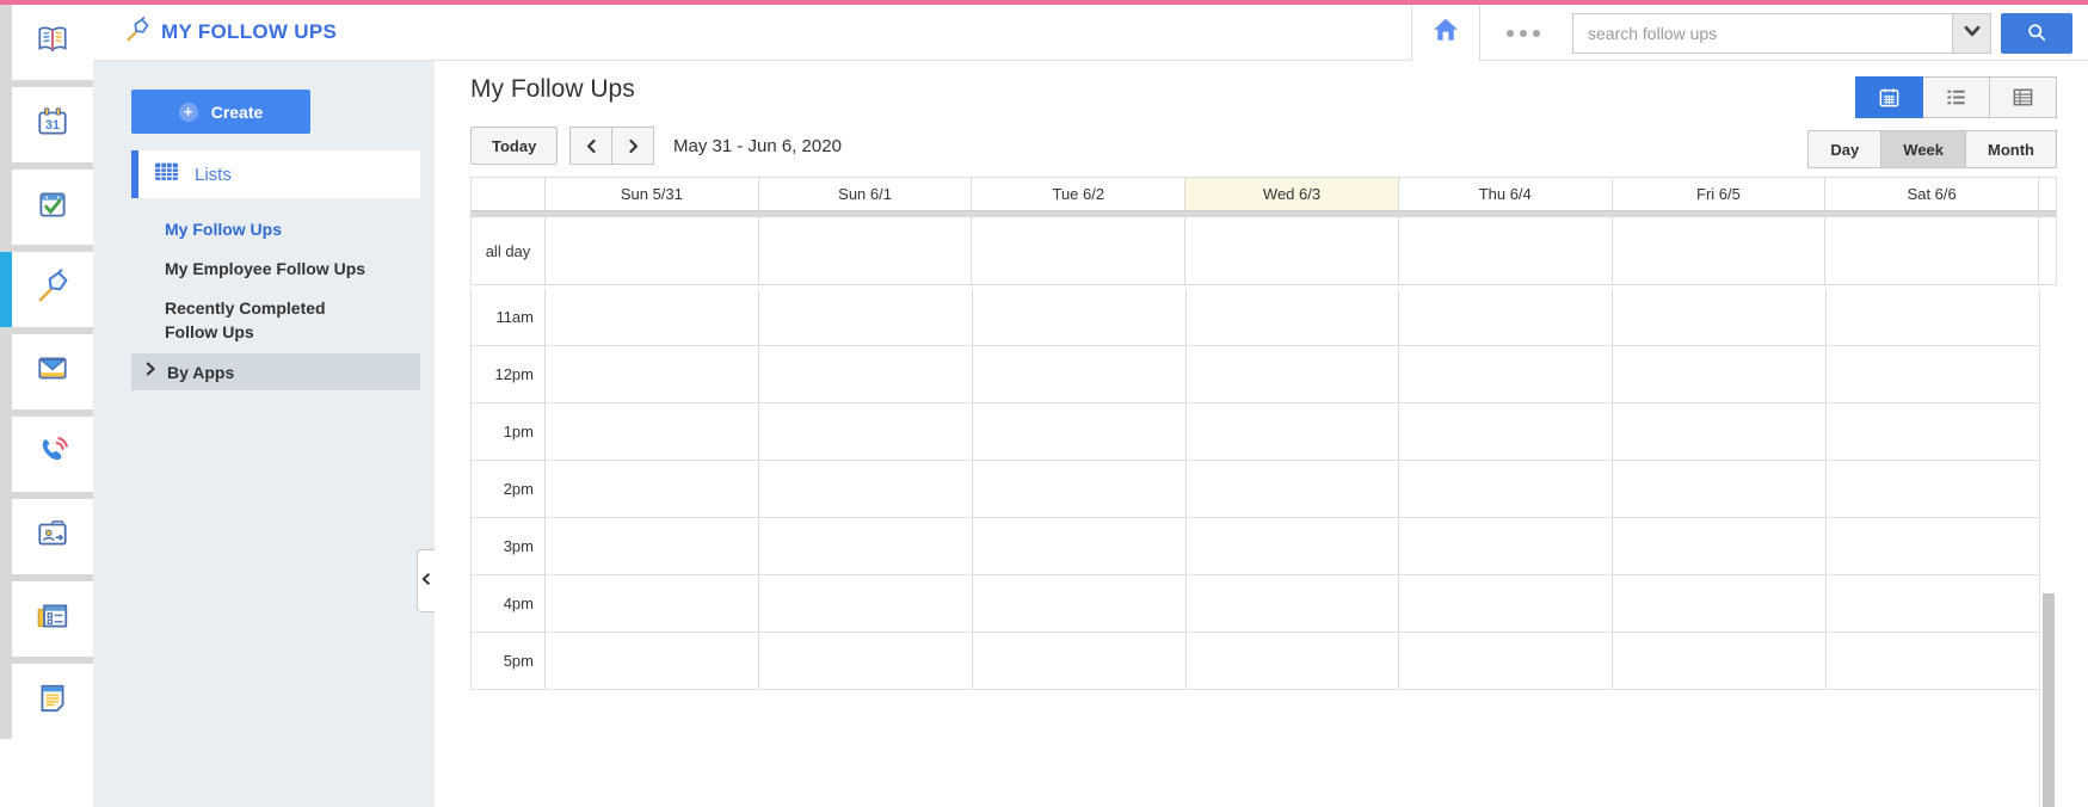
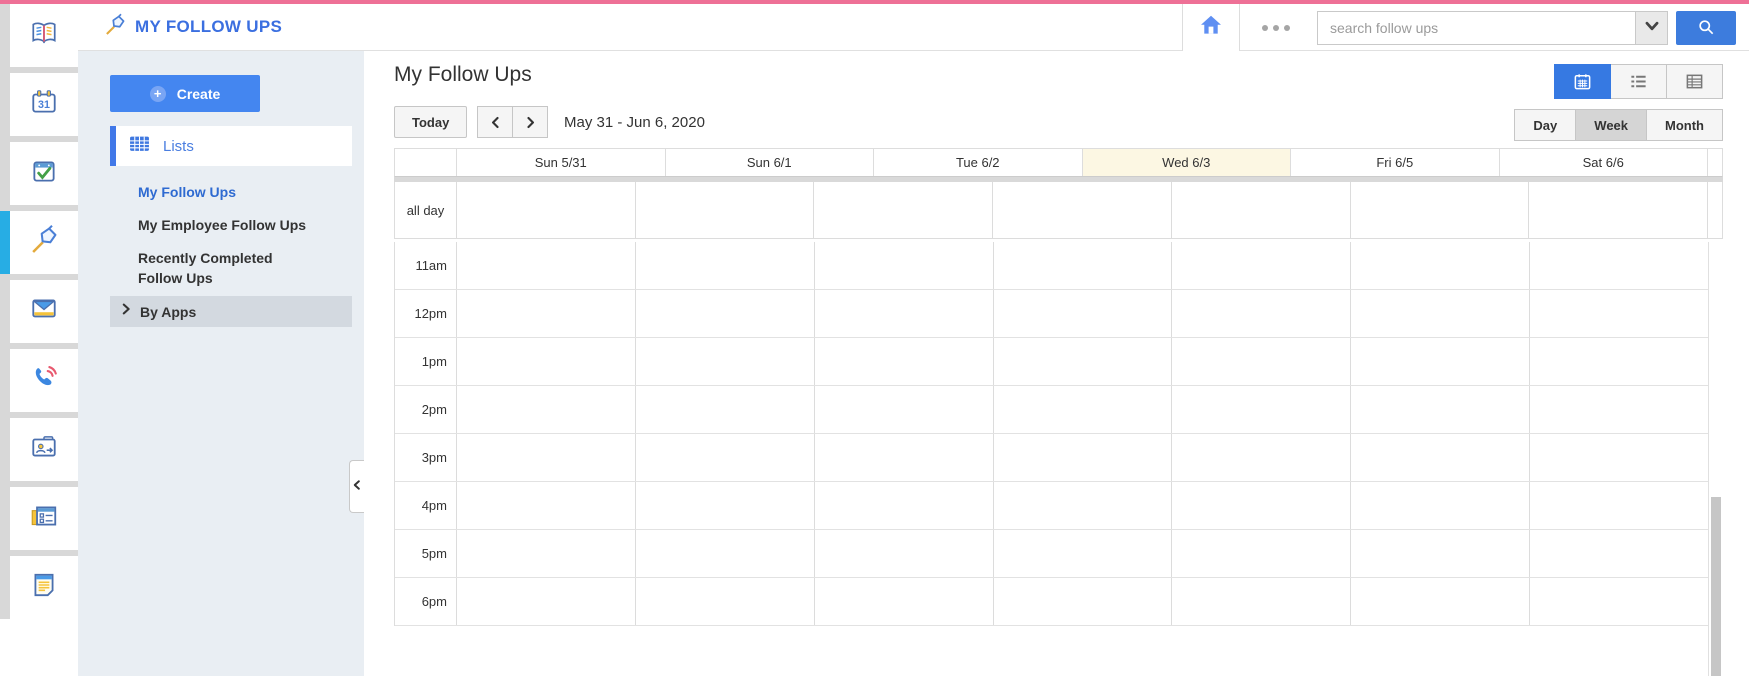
  31
  MY FOLLOW UPS
  search follow ups
  +
  Create
  Lists
  My Follow Ups
  My Employee Follow Ups
  Recently Completed Follow Ups
  By Apps
  My Follow Ups
  Today
  May 31 - Jun 6, 2020
  Day
  Week
  Month
  Sun 5/31
  Sun 6/1
  Tue 6/2
  Wed 6/3
- Thu 6/4
  Fri 6/5
  Sat 6/6
  all day
  11am
  12pm
  1pm
  2pm
  3pm
  4pm
  5pm
+ 6pm
